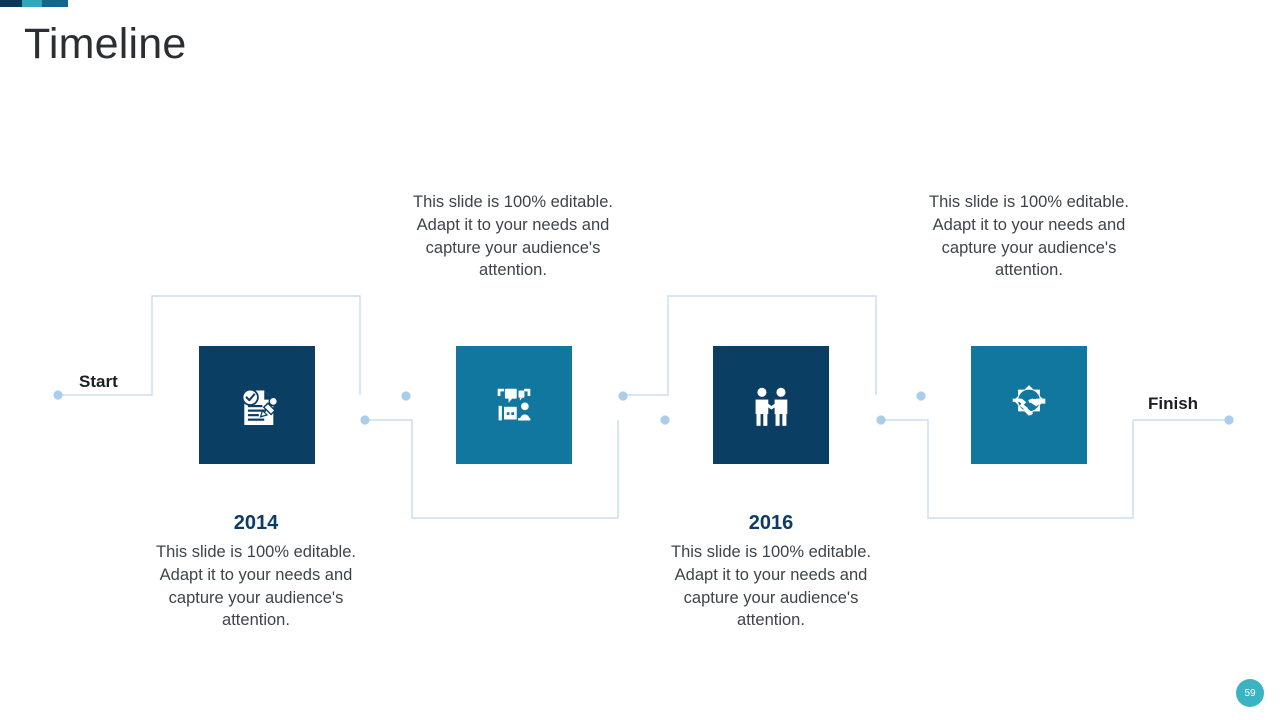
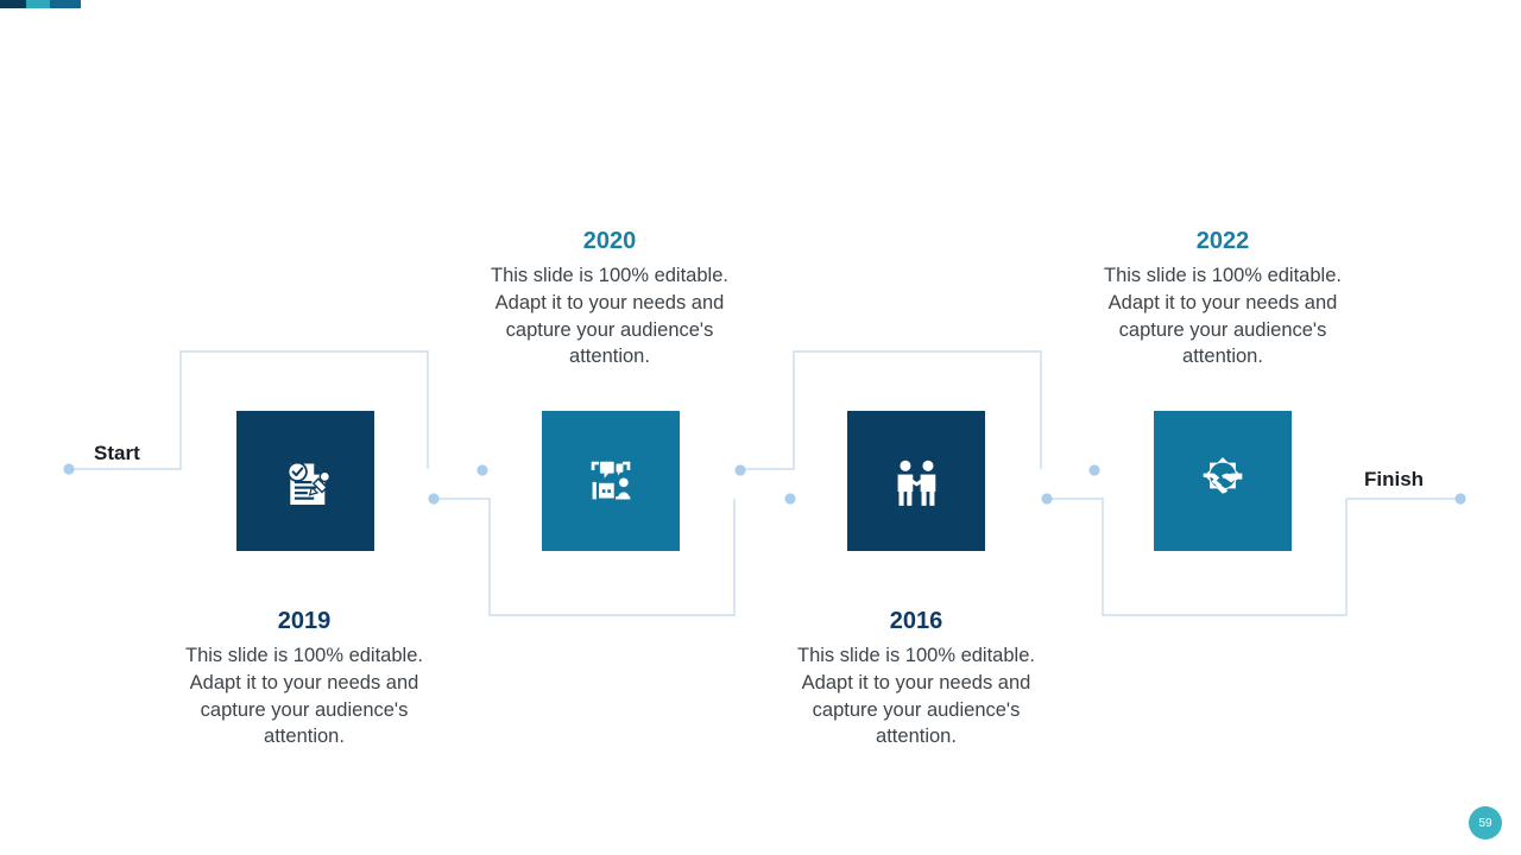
- Timeline
  Start
  Finish
- 2014
+ 2019
  This slide is 100% editable. Adapt it to your needs and capture your audience's attention.
+ 2020
  This slide is 100% editable. Adapt it to your needs and capture your audience's attention.
  2016
  This slide is 100% editable. Adapt it to your needs and capture your audience's attention.
+ 2022
  This slide is 100% editable. Adapt it to your needs and capture your audience's attention.
  59
